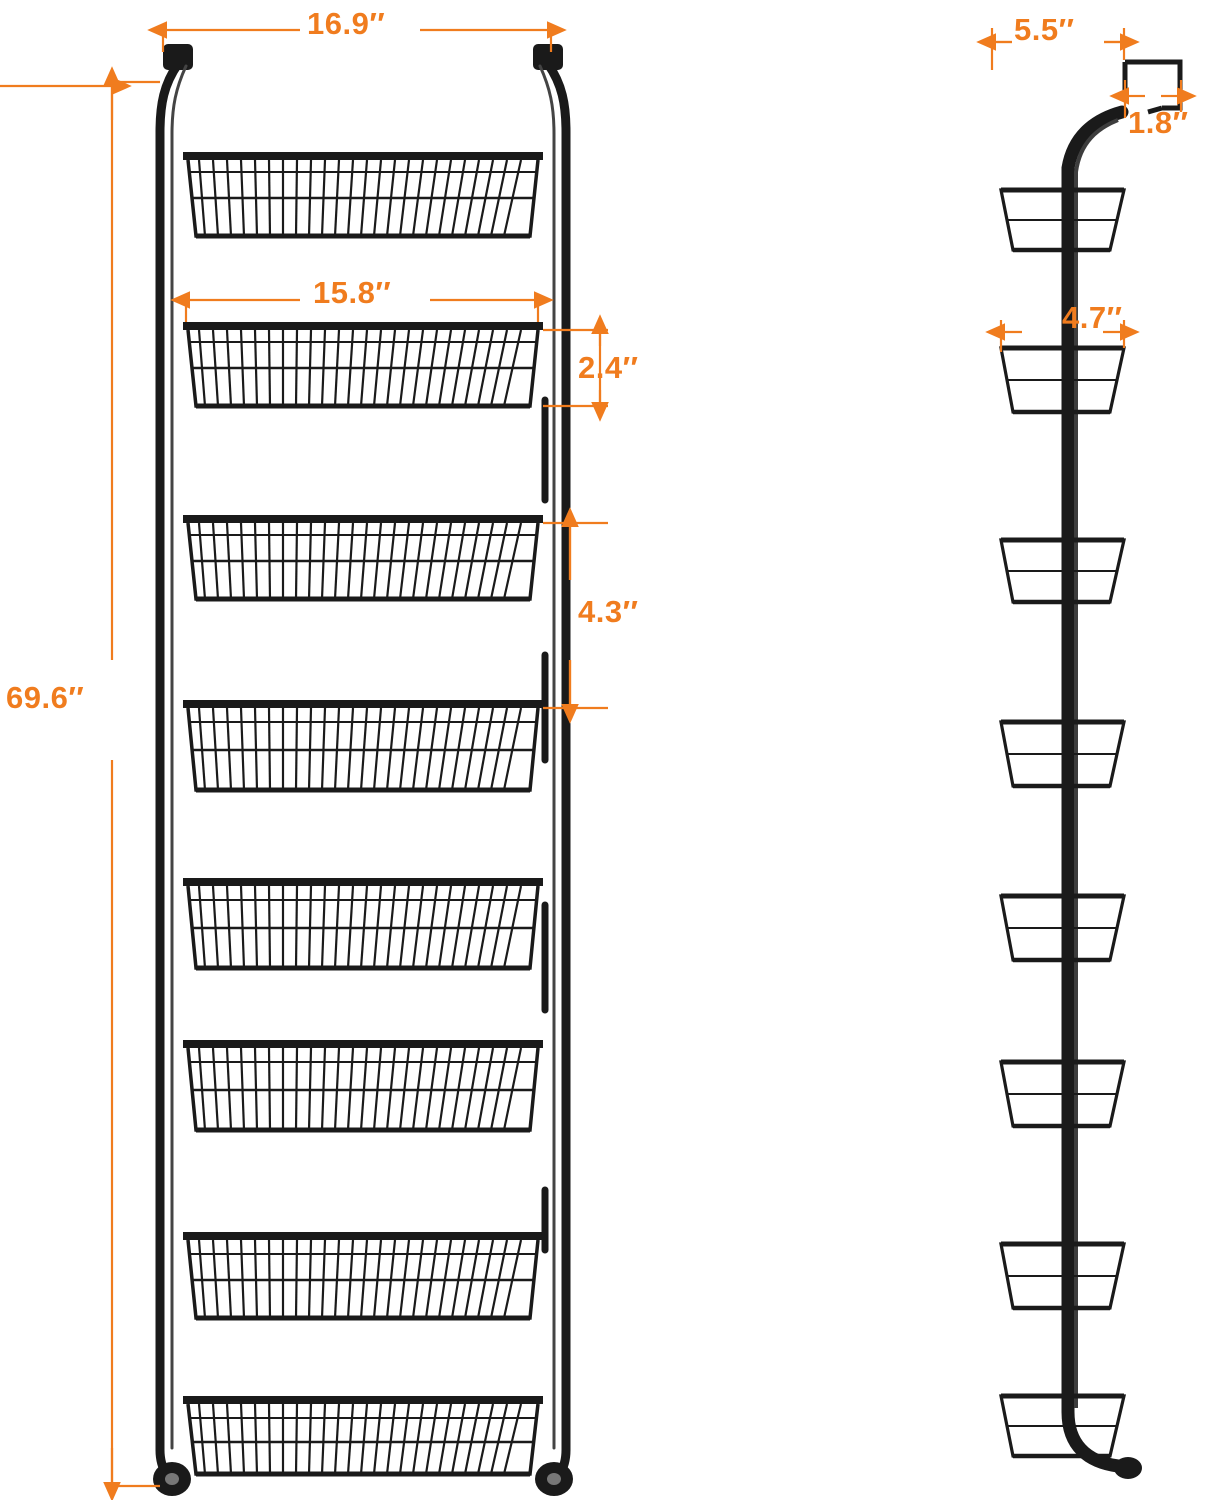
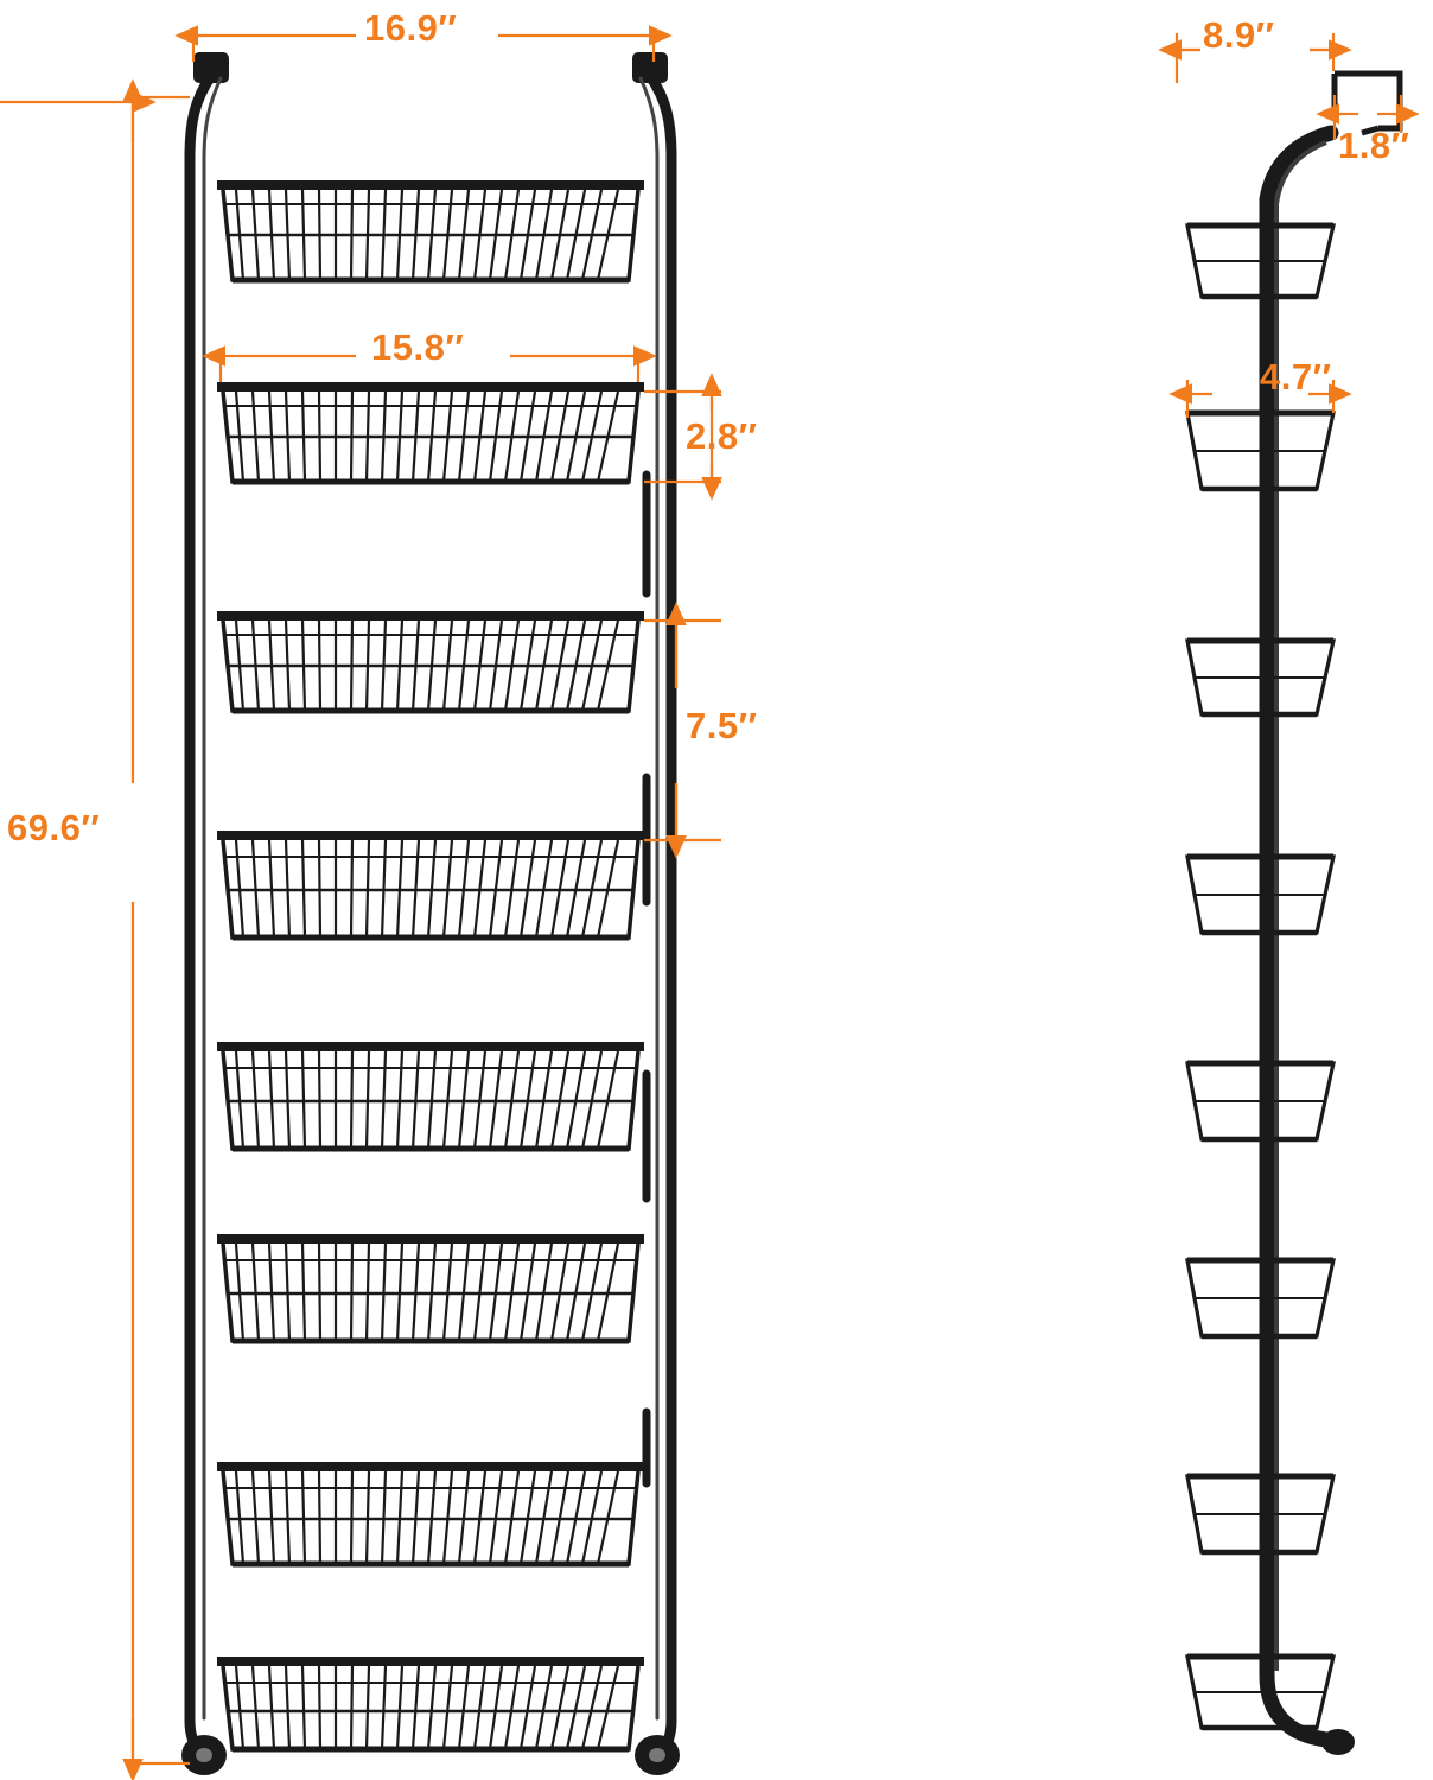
  16.9′′
  15.8′′
  69.6′′
- 2.4′′
+ 2.8′′
- 4.3′′
+ 7.5′′
- 5.5′′
+ 8.9′′
  1.8′′
  4.7′′
